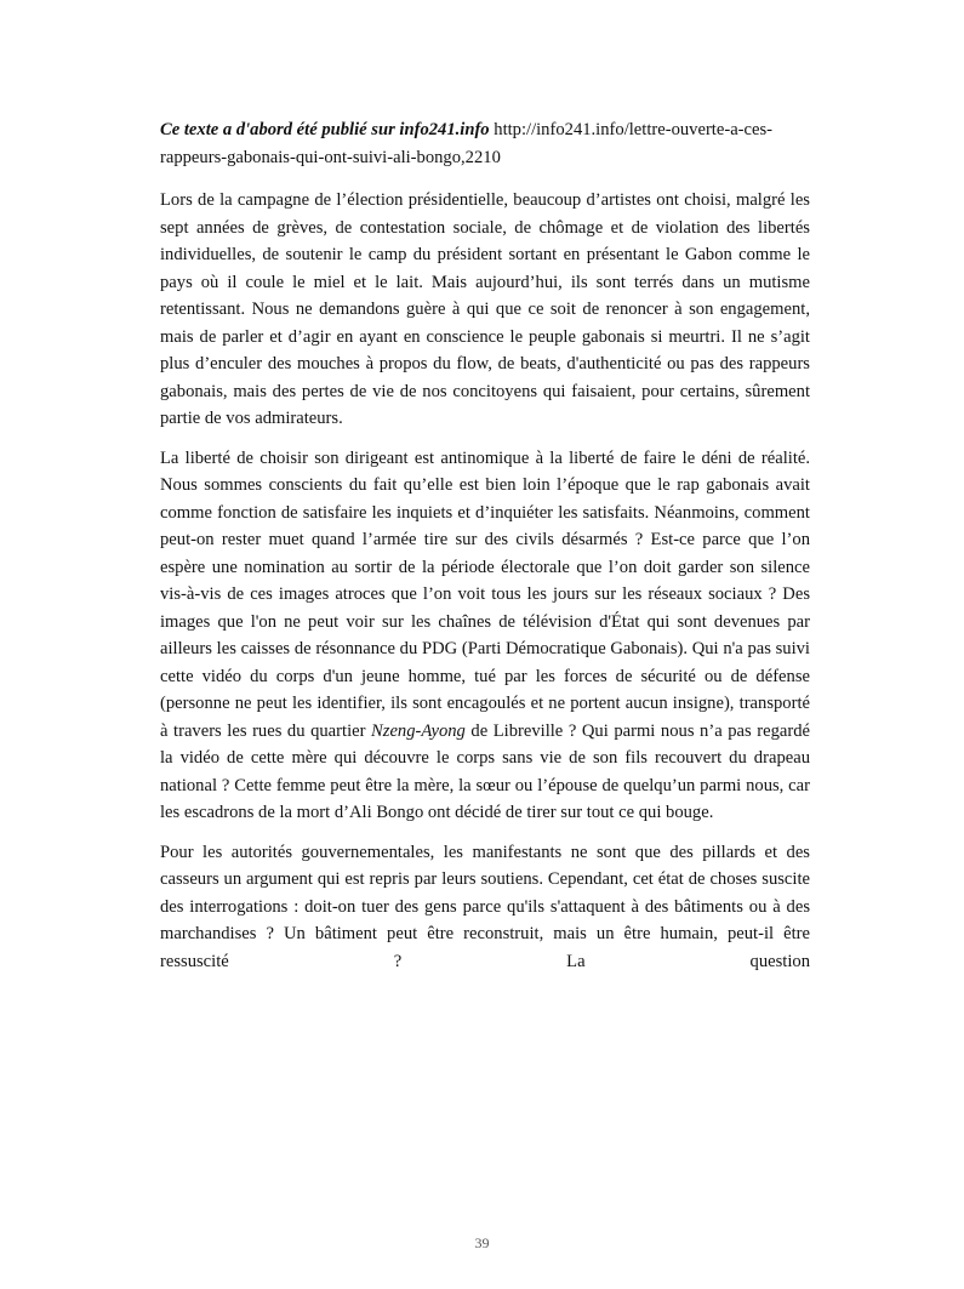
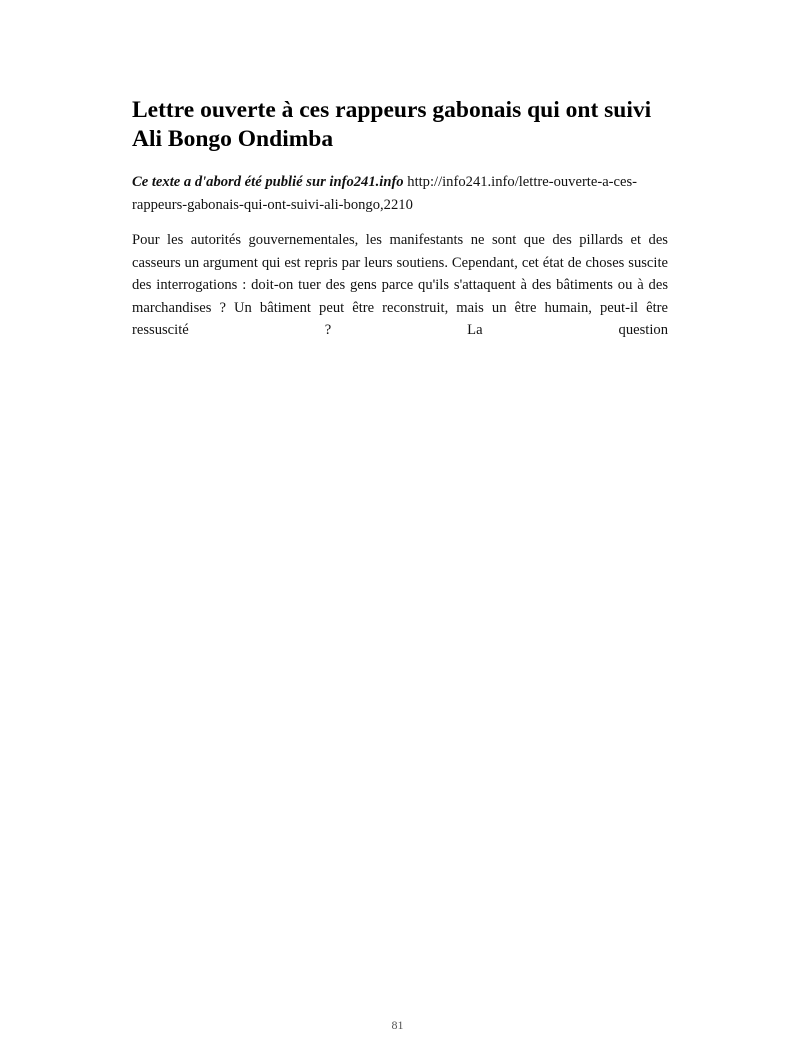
+ Lettre ouverte à ces rappeurs gabonais qui ont suivi Ali Bongo Ondimba
  Ce texte a d'abord été publié sur info241.info http://info241.info/lettre-ouverte-a-ces-rappeurs-gabonais-qui-ont-suivi-ali-bongo,2210
- Lors de la campagne de l’élection présidentielle, beaucoup d’artistes ont choisi, malgré les sept années de grèves, de contestation sociale, de chômage et de violation des libertés individuelles, de soutenir le camp du président sortant en présentant le Gabon comme le pays où il coule le miel et le lait. Mais aujourd’hui, ils sont terrés dans un mutisme retentissant. Nous ne demandons guère à qui que ce soit de renoncer à son engagement, mais de parler et d’agir en ayant en conscience le peuple gabonais si meurtri. Il ne s’agit plus d’enculer des mouches à propos du flow, de beats, d'authenticité ou pas des rappeurs gabonais, mais des pertes de vie de nos concitoyens qui faisaient, pour certains, sûrement partie de vos admirateurs.
- La liberté de choisir son dirigeant est antinomique à la liberté de faire le déni de réalité. Nous sommes conscients du fait qu’elle est bien loin l’époque que le rap gabonais avait comme fonction de satisfaire les inquiets et d’inquiéter les satisfaits. Néanmoins, comment peut-on rester muet quand l’armée tire sur des civils désarmés ? Est-ce parce que l’on espère une nomination au sortir de la période électorale que l’on doit garder son silence vis-à-vis de ces images atroces que l’on voit tous les jours sur les réseaux sociaux ? Des images que l'on ne peut voir sur les chaînes de télévision d'État qui sont devenues par ailleurs les caisses de résonnance du PDG (Parti Démocratique Gabonais). Qui n'a pas suivi cette vidéo du corps d'un jeune homme, tué par les forces de sécurité ou de défense (personne ne peut les identifier, ils sont encagoulés et ne portent aucun insigne), transporté à travers les rues du quartier Nzeng-Ayong de Libreville ? Qui parmi nous n’a pas regardé la vidéo de cette mère qui découvre le corps sans vie de son fils recouvert du drapeau national ? Cette femme peut être la mère, la sœur ou l’épouse de quelqu’un parmi nous, car les escadrons de la mort d’Ali Bongo ont décidé de tirer sur tout ce qui bouge.
  Pour les autorités gouvernementales, les manifestants ne sont que des pillards et des casseurs un argument qui est repris par leurs soutiens. Cependant, cet état de choses suscite des interrogations : doit-on tuer des gens parce qu'ils s'attaquent à des bâtiments ou à des marchandises ? Un bâtiment peut être reconstruit, mais un être humain, peut-il être ressuscité ? La question
- 39
+ 81
